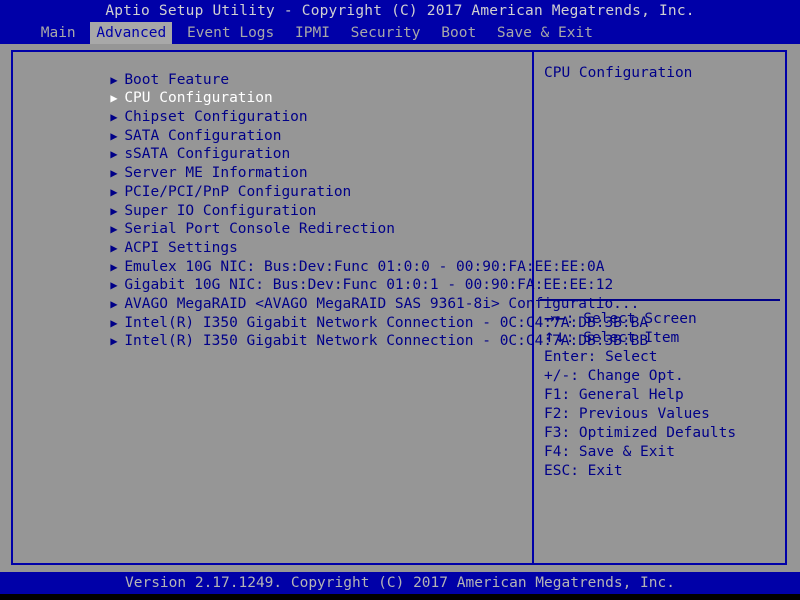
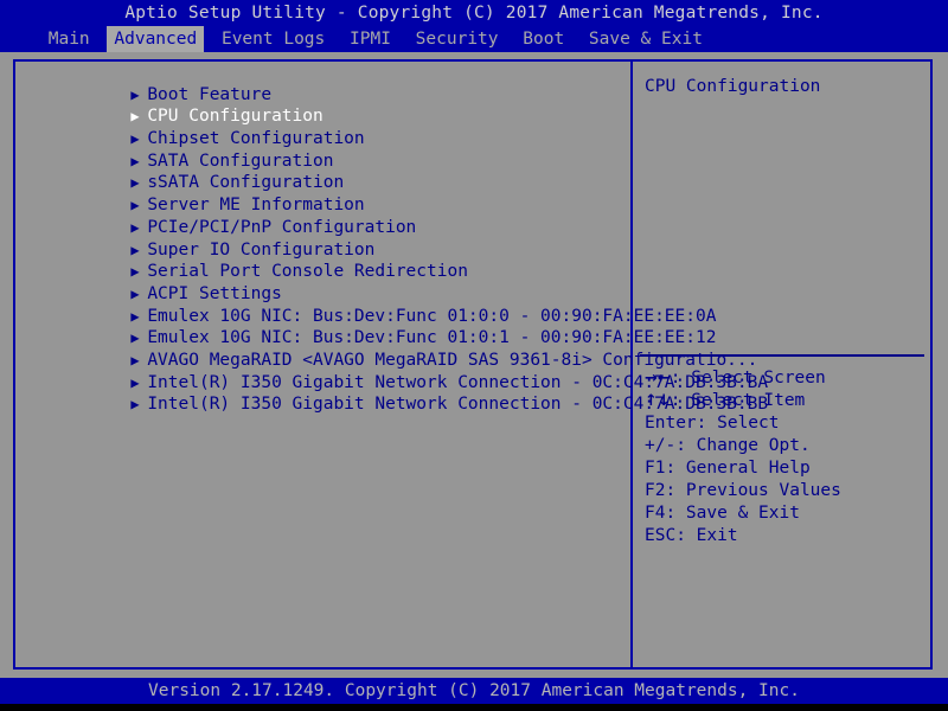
  Aptio Setup Utility - Copyright (C) 2017 American Megatrends, Inc.
  Main Advanced Event Logs IPMI Security Boot Save & Exit
  ▶ Boot Feature
  ▶ CPU Configuration
  ▶ Chipset Configuration
  ▶ SATA Configuration
  ▶ sSATA Configuration
  ▶ Server ME Information
  ▶ PCIe/PCI/PnP Configuration
  ▶ Super IO Configuration
  ▶ Serial Port Console Redirection
  ▶ ACPI Settings
  ▶ Emulex 10G NIC: Bus:Dev:Func 01:0:0 - 00:90:FA:EE:EE:0A
- ▶ Gigabit 10G NIC: Bus:Dev:Func 01:0:1 - 00:90:FA:EE:EE:12
+ ▶ Emulex 10G NIC: Bus:Dev:Func 01:0:1 - 00:90:FA:EE:EE:12
  ▶ AVAGO MegaRAID <AVAGO MegaRAID SAS 9361-8i> Configuratio...
  ▶ Intel(R) I350 Gigabit Network Connection - 0C:C4:7A:DB:3B:BA
  ▶ Intel(R) I350 Gigabit Network Connection - 0C:C4:7A:DB:3B:BB
  CPU Configuration
  →←: Select Screen
  ↑↓: Select Item
  Enter: Select
  +/-: Change Opt.
  F1: General Help
  F2: Previous Values
- F3: Optimized Defaults
  F4: Save & Exit
  ESC: Exit
  Version 2.17.1249. Copyright (C) 2017 American Megatrends, Inc.
